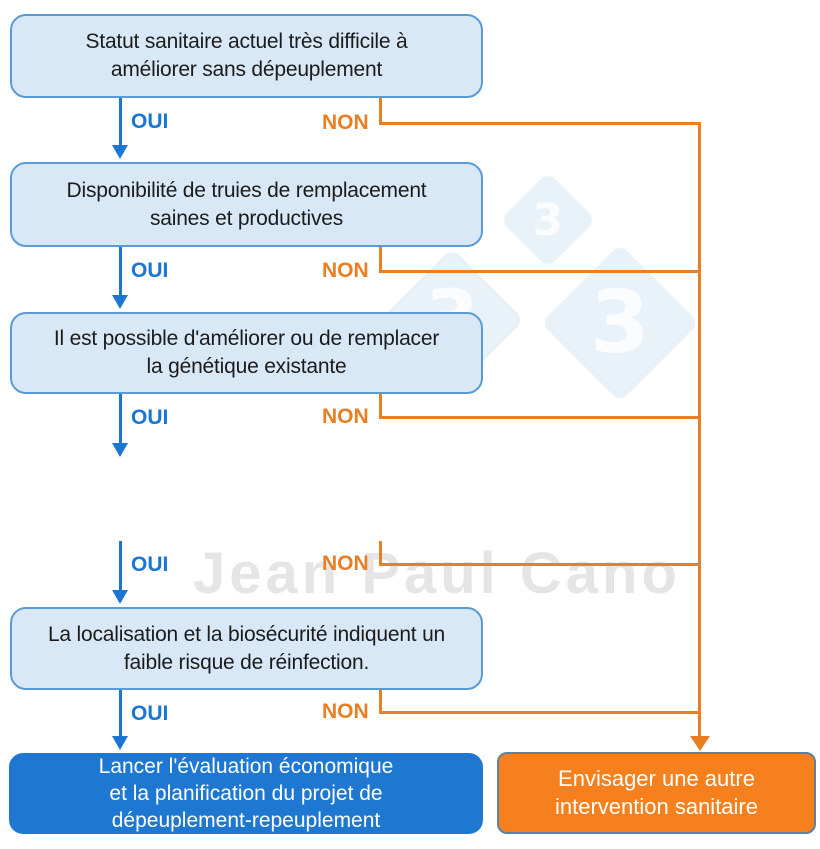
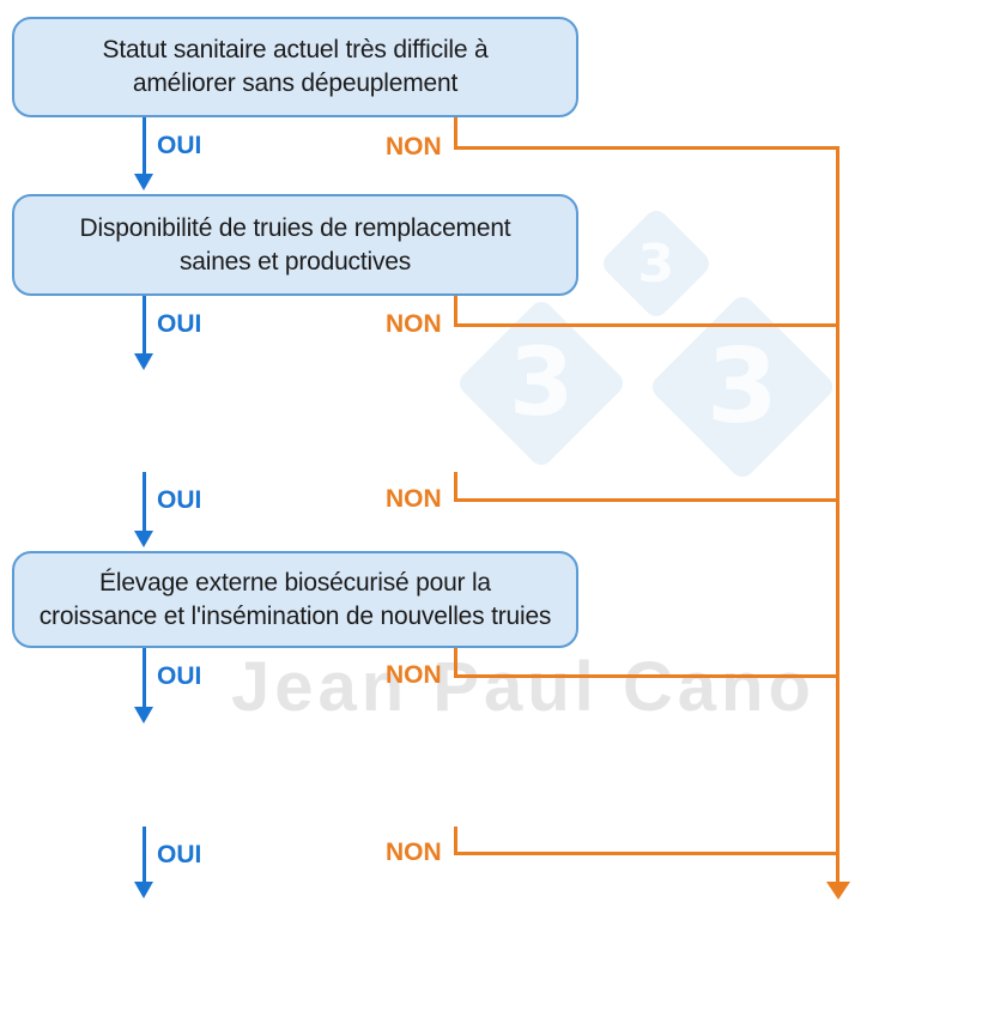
  Jean Paul Cano
  Statut sanitaire actuel très difficile à
  améliorer sans dépeuplement
  OUI
  NON
  Disponibilité de truies de remplacement
  saines et productives
  OUI
  NON
- Il est possible d'améliorer ou de remplacer
- la génétique existante
  OUI
  NON
+ Élevage externe biosécurisé pour la
+ croissance et l'insémination de nouvelles truies
  OUI
  NON
- La localisation et la biosécurité indiquent un
- faible risque de réinfection.
  OUI
  NON
- Lancer l'évaluation économique
- et la planification du projet de
- dépeuplement-repeuplement
- Envisager une autre
- intervention sanitaire
